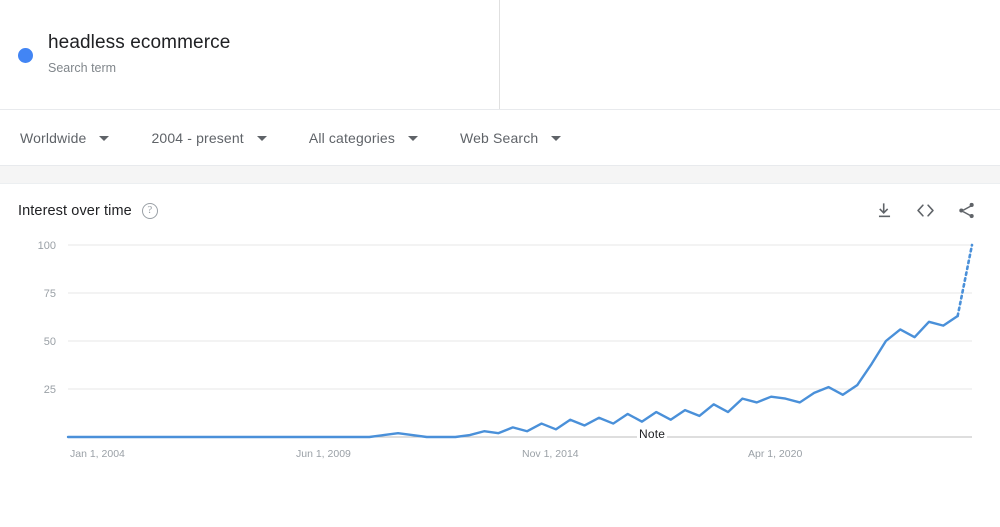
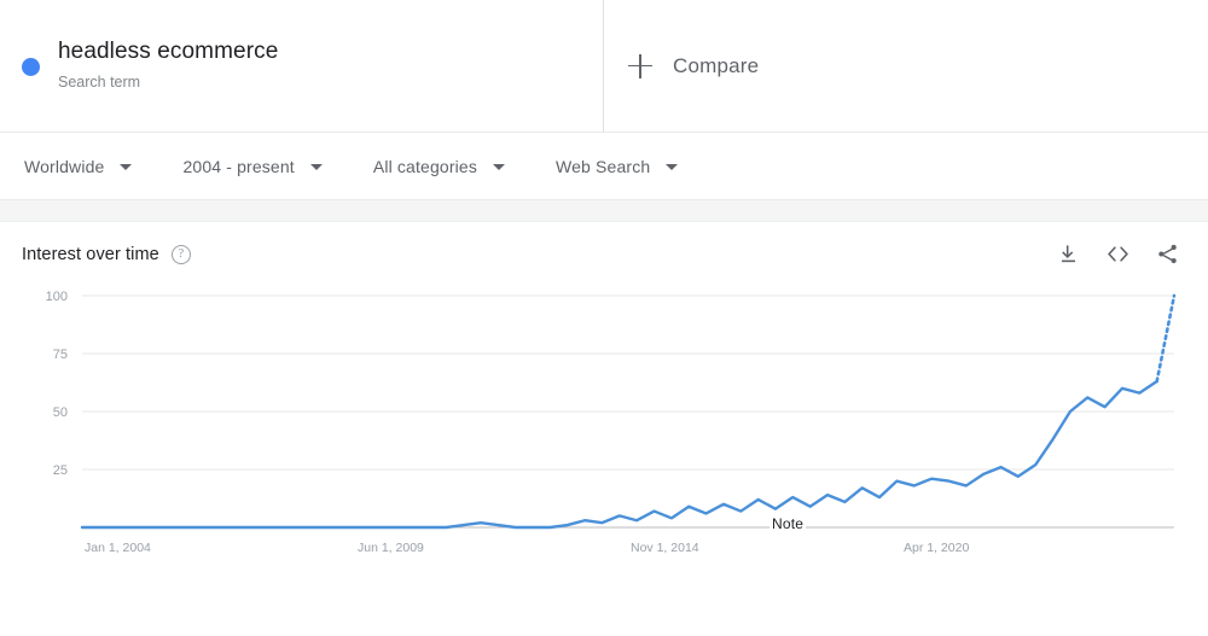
  headless ecommerce
  Search term
+ Compare
  Worldwide
  2004 - present
  All categories
  Web Search
  Interest over time
  ?
  25
  50
  75
  100
  Jan 1, 2004
  Jun 1, 2009
  Nov 1, 2014
  Apr 1, 2020
  Note
